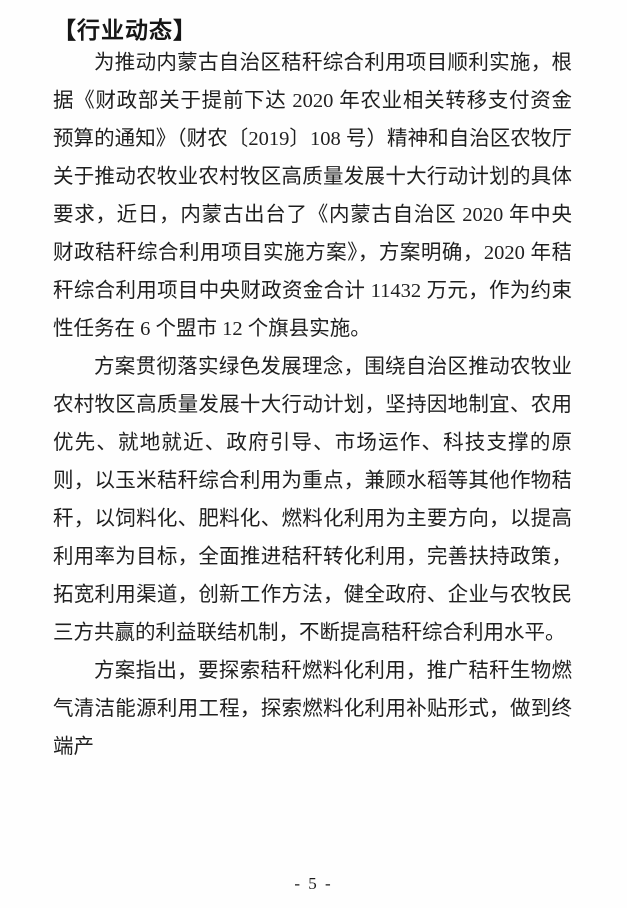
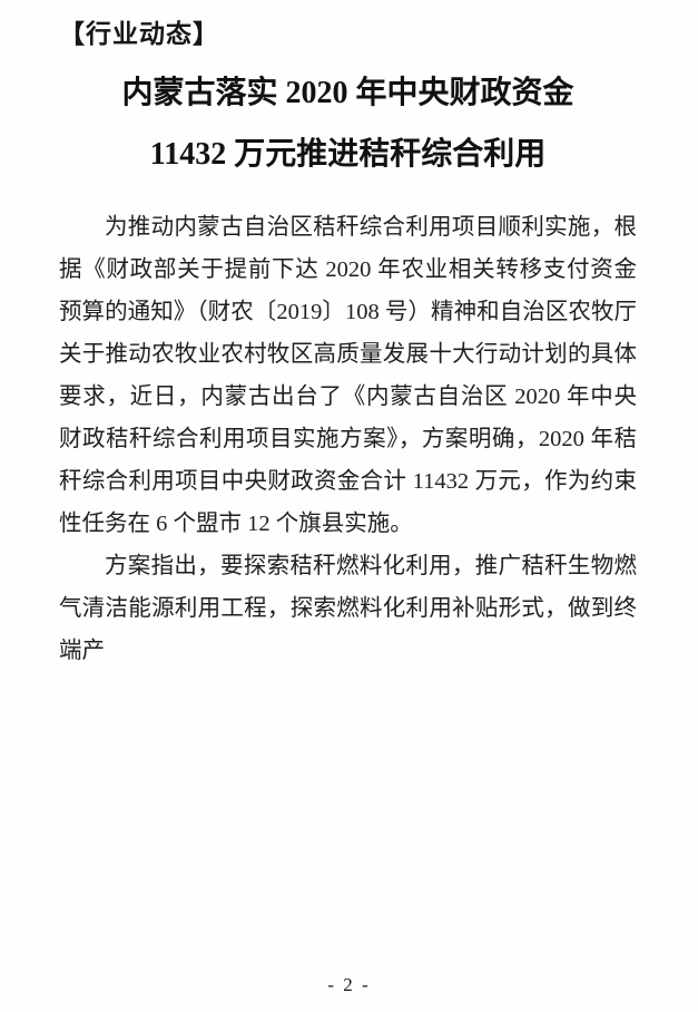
  【行业动态】
+ 内蒙古落实 2020 年中央财政资金
+ 11432 万元推进秸秆综合利用
  为推动内蒙古自治区秸秆综合利用项目顺利实施，根据《财政部关于提前下达 2020 年农业相关转移支付资金预算的通知》（财农〔2019〕108 号）精神和自治区农牧厅关于推动农牧业农村牧区高质量发展十大行动计划的具体要求，近日，内蒙古出台了《内蒙古自治区 2020 年中央财政秸秆综合利用项目实施方案》，方案明确，2020 年秸秆综合利用项目中央财政资金合计 11432 万元，作为约束性任务在 6 个盟市 12 个旗县实施。
- 方案贯彻落实绿色发展理念，围绕自治区推动农牧业农村牧区高质量发展十大行动计划，坚持因地制宜、农用优先、就地就近、政府引导、市场运作、科技支撑的原则，以玉米秸秆综合利用为重点，兼顾水稻等其他作物秸秆，以饲料化、肥料化、燃料化利用为主要方向，以提高利用率为目标，全面推进秸秆转化利用，完善扶持政策，拓宽利用渠道，创新工作方法，健全政府、企业与农牧民三方共赢的利益联结机制，不断提高秸秆综合利用水平。
  方案指出，要探索秸秆燃料化利用，推广秸秆生物燃气清洁能源利用工程，探索燃料化利用补贴形式，做到终端产
- - 5 -
+ - 2 -
